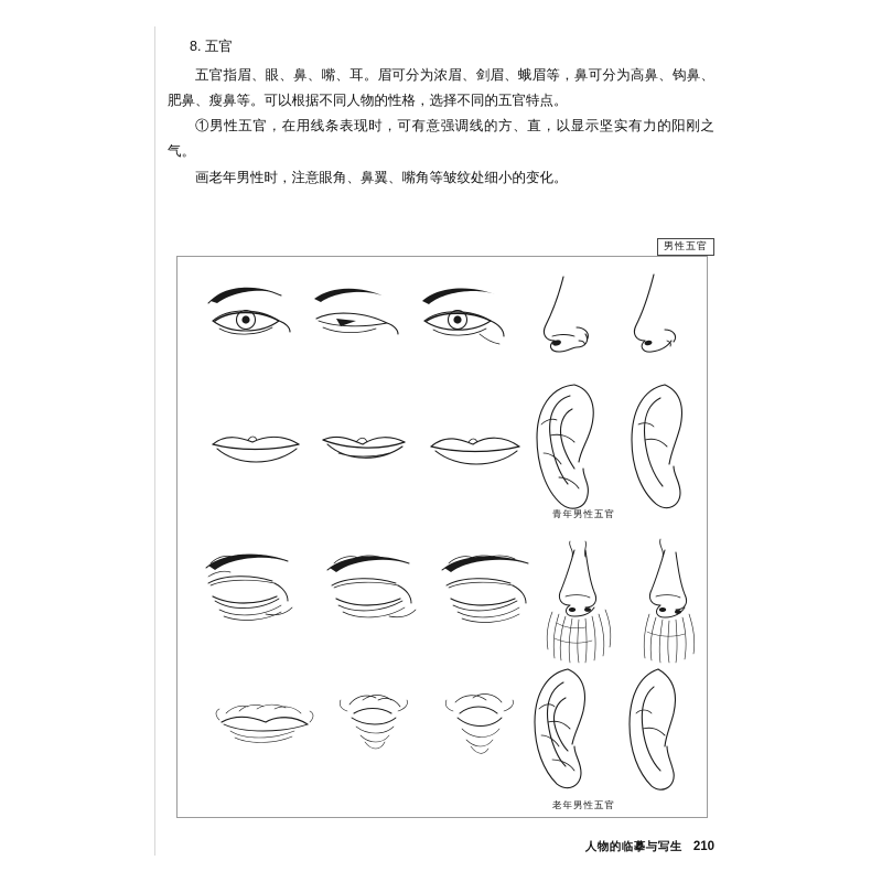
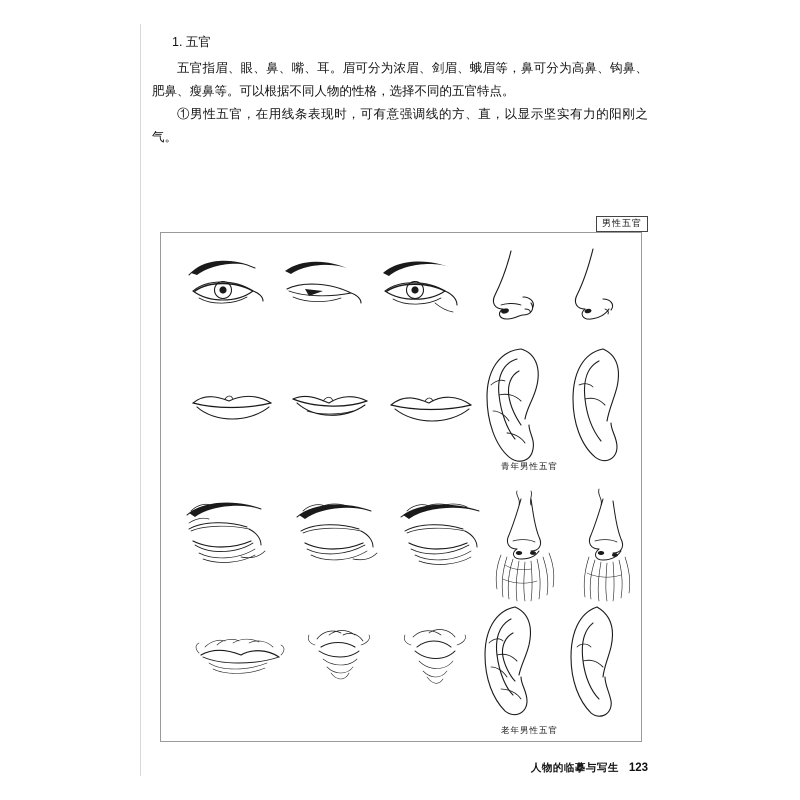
- 8. 五官
+ 1. 五官
  五官指眉、眼、鼻、嘴、耳。眉可分为浓眉、剑眉、蛾眉等，鼻可分为高鼻、钩鼻、肥鼻、瘦鼻等。可以根据不同人物的性格，选择不同的五官特点。
  ①男性五官，在用线条表现时，可有意强调线的方、直，以显示坚实有力的阳刚之气。
- 画老年男性时，注意眼角、鼻翼、嘴角等皱纹处细小的变化。
  男性五官
  青年男性五官
  老年男性五官
  人物的临摹与写生
- 210
+ 123
